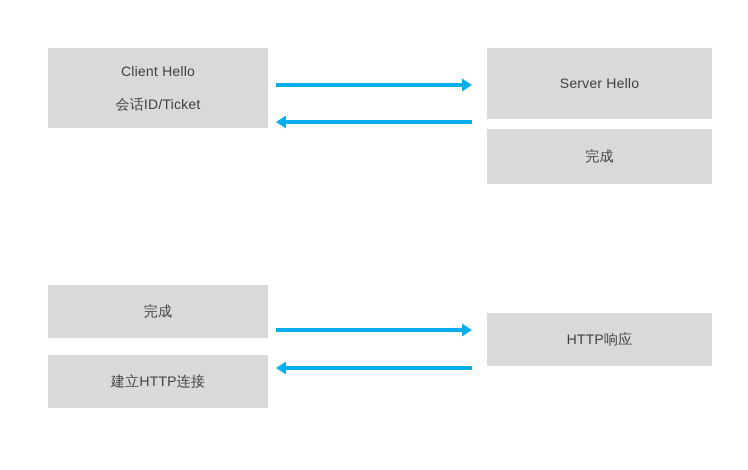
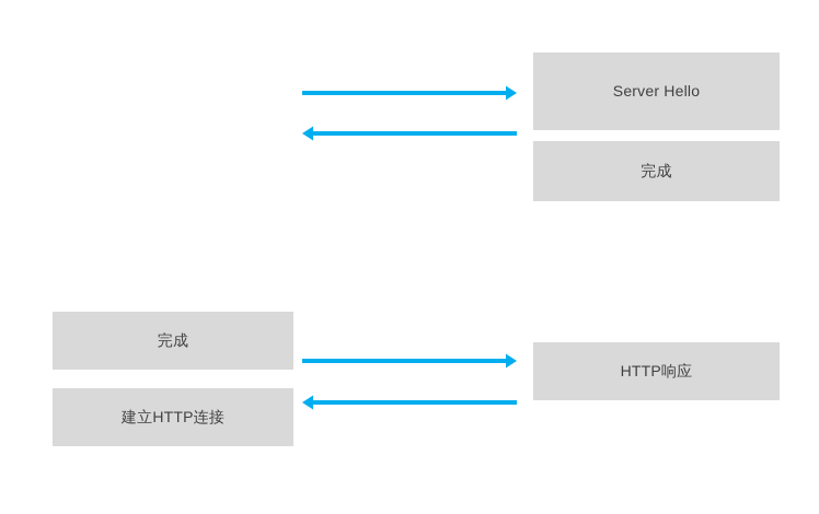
- Client Hello
- 会话ID/Ticket
  Server Hello
  完成
  完成
  HTTP响应
  建立HTTP连接
